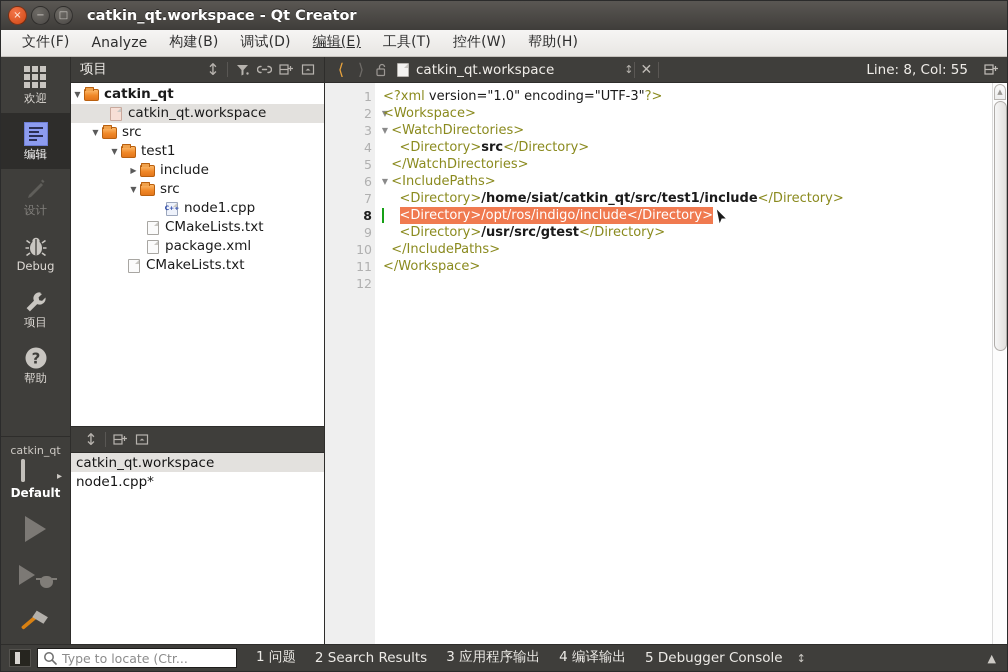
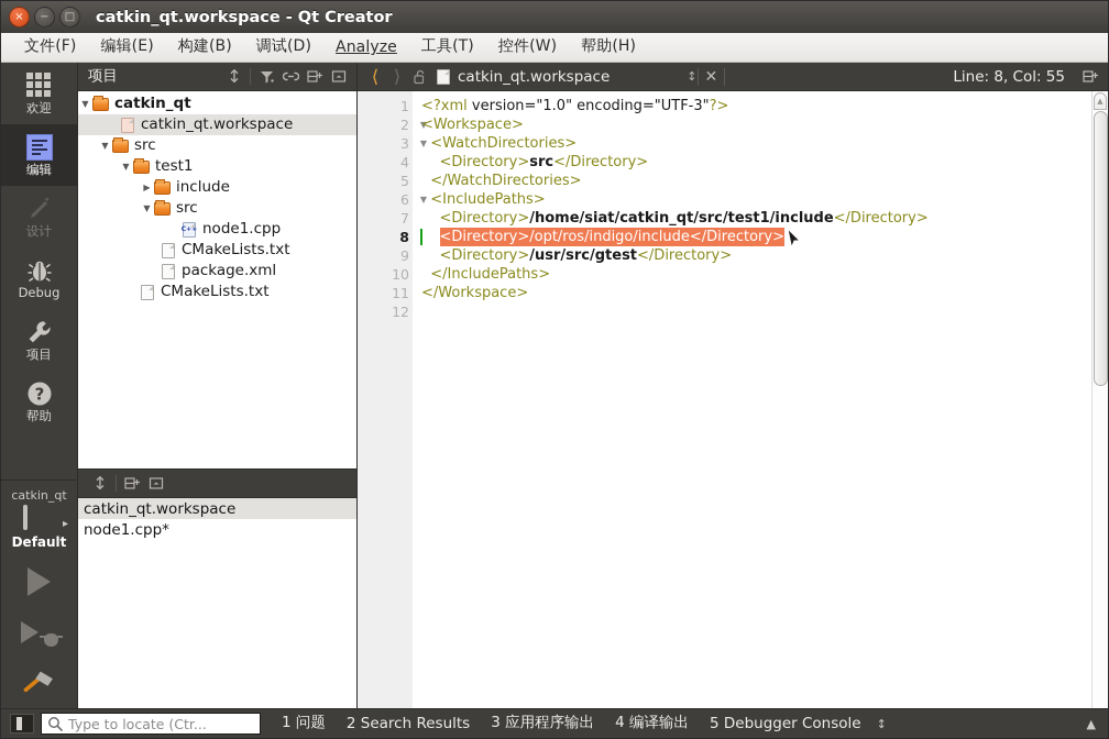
  ×
  −
  □
  catkin_qt.workspace - Qt Creator
  文件(F)
- Analyze
+ 编辑(E)
  构建(B)
  调试(D)
- 编辑(E)
+ Analyze
  工具(T)
  控件(W)
  帮助(H)
  欢迎
  编辑
  设计
  Debug
  项目
  ?
  帮助
  catkin_qt
  ▸
  Default
  项目
  ↕
  catkin_qt
  catkin_qt.workspace
  src
  test1
  include
  src
  node1.cpp
  CMakeLists.txt
  package.xml
  CMakeLists.txt
  ↕
  catkin_qt.workspace
  node1.cpp*
  ⟨
  ⟩
  catkin_qt.workspace
  ↕
  ✕
  Line: 8, Col: 55
  1
  2
  ▼
  3
  ▼
  4
  5
  6
  ▼
  7
  8
  9
  10
  11
  12
  <?xml version="1.0" encoding="UTF-3"?>
  <Workspace>
  <WatchDirectories>
  <Directory>src</Directory>
  </WatchDirectories>
  <IncludePaths>
  <Directory>/home/siat/catkin_qt/src/test1/include</Directory>
  <Directory>/opt/ros/indigo/include</Directory>
  <Directory>/usr/src/gtest</Directory>
  </IncludePaths>
  </Workspace>
  ▲
  Type to locate (Ctr...
  1 问题
  2 Search Results
  3 应用程序输出
  4 编译输出
  5 Debugger Console
  ↕
  ▲
